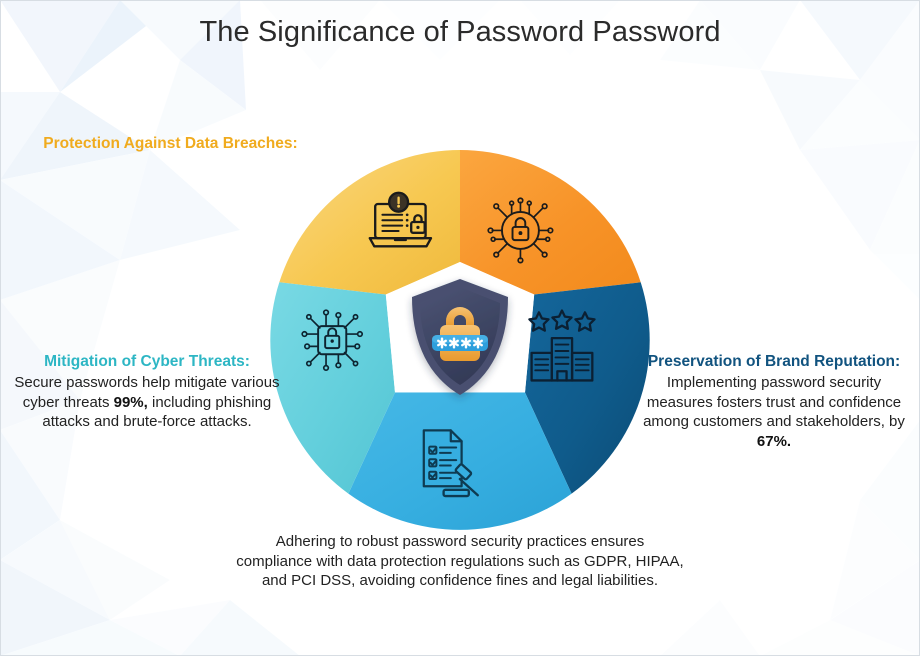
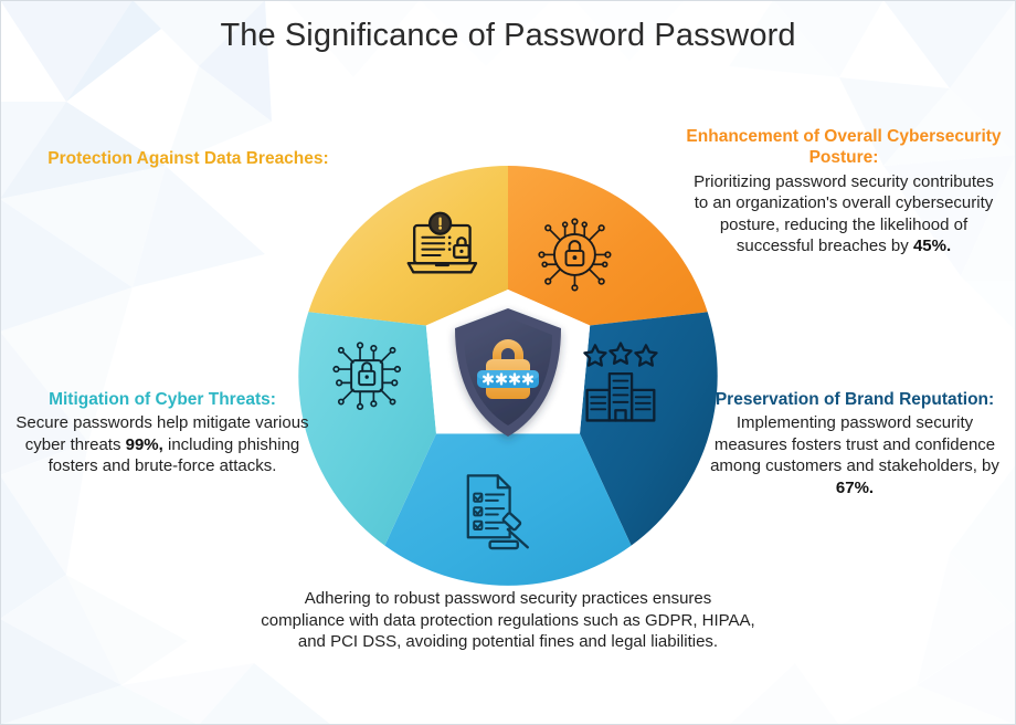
  The Significance of Password Password
  Protection Against Data Breaches:
+ Enhancement of Overall Cybersecurity Posture:
+ Prioritizing password security contributes to an organization's overall cybersecurity posture, reducing the likelihood of successful breaches by 45%.
  Preservation of Brand Reputation:
  Implementing password security measures fosters trust and confidence among customers and stakeholders, by 67%.
- Adhering to robust password security practices ensures compliance with data protection regulations such as GDPR, HIPAA, and PCI DSS, avoiding confidence fines and legal liabilities.
+ Adhering to robust password security practices ensures compliance with data protection regulations such as GDPR, HIPAA, and PCI DSS, avoiding potential fines and legal liabilities.
  Mitigation of Cyber Threats:
- Secure passwords help mitigate various cyber threats 99%, including phishing attacks and brute-force attacks.
+ Secure passwords help mitigate various cyber threats 99%, including phishing fosters and brute-force attacks.
